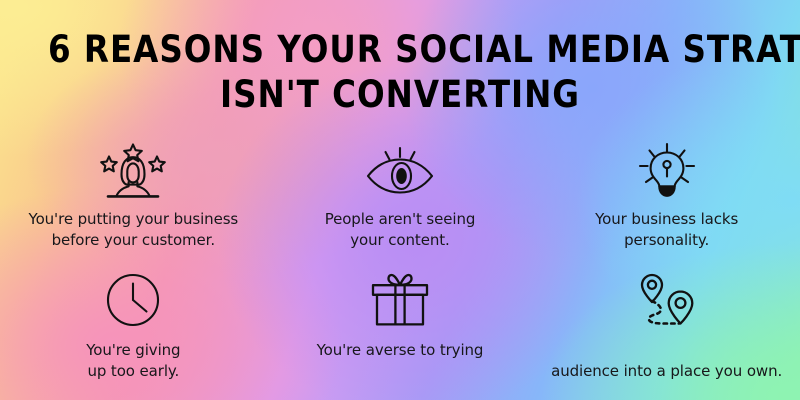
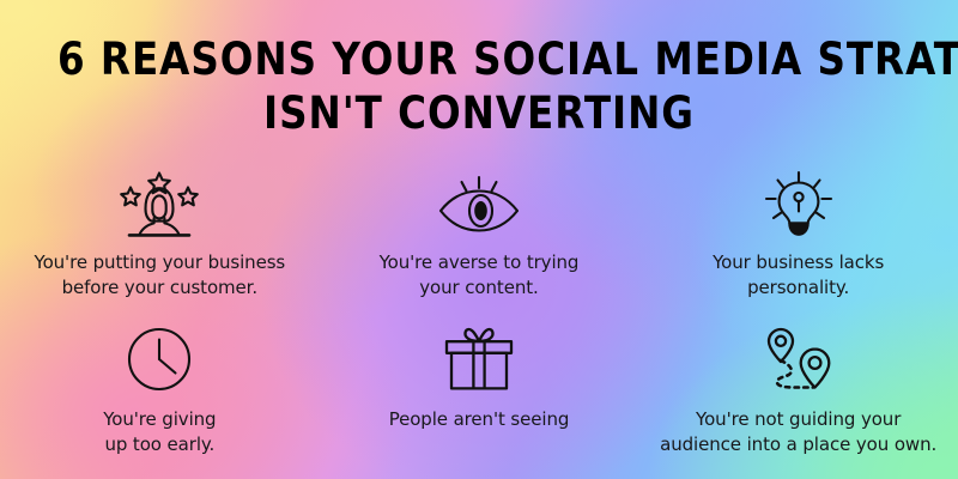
  6 REASONS YOUR SOCIAL MEDIA STRAT
  ISN'T CONVERTING
  You're putting your business
  before your customer.
- People aren't seeing
+ You're averse to trying
  your content.
  Your business lacks
  personality.
  You're giving
  up too early.
- You're averse to trying
+ People aren't seeing
+ You're not guiding your
  audience into a place you own.
